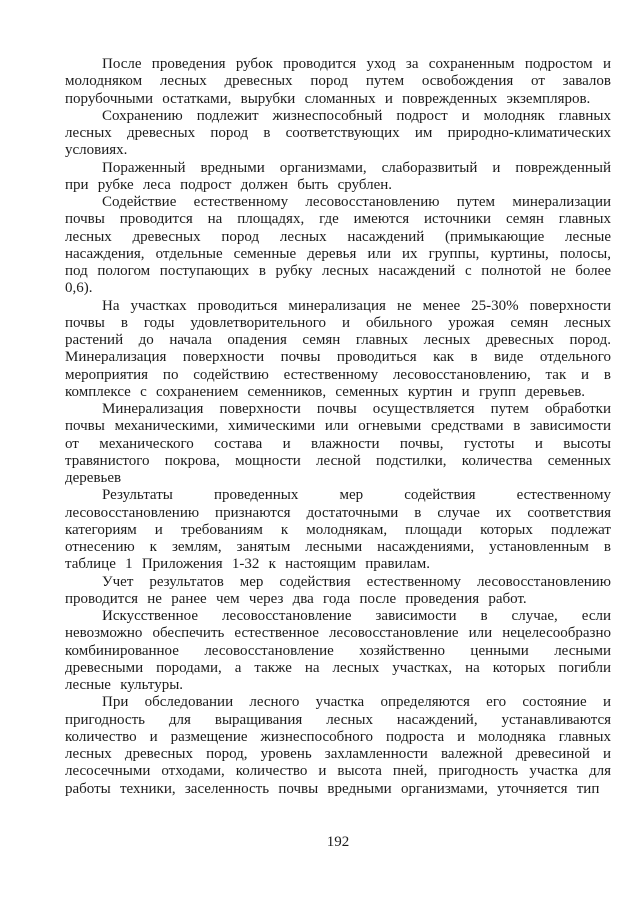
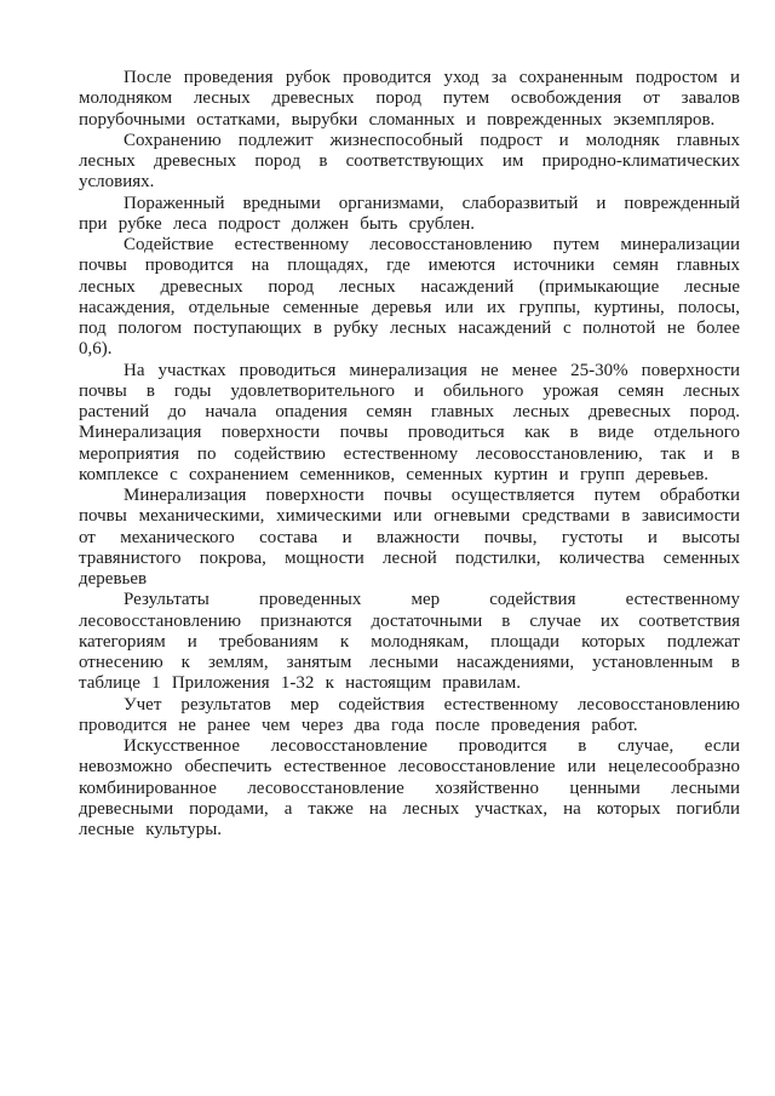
  После проведения рубок проводится уход за сохраненным подростом и молодняком лесных древесных пород путем освобождения от завалов порубочными остатками, вырубки сломанных и поврежденных экземпляров.
  Сохранению подлежит жизнеспособный подрост и молодняк главных лесных древесных пород в соответствующих им природно-климатических условиях.
  Пораженный вредными организмами, слаборазвитый и поврежденный при рубке леса подрост должен быть срублен.
  Содействие естественному лесовосстановлению путем минерализации почвы проводится на площадях, где имеются источники семян главных лесных древесных пород лесных насаждений (примыкающие лесные насаждения, отдельные семенные деревья или их группы, куртины, полосы, под пологом поступающих в рубку лесных насаждений с полнотой не более 0,6).
  На участках проводиться минерализация не менее 25-30% поверхности почвы в годы удовлетворительного и обильного урожая семян лесных растений до начала опадения семян главных лесных древесных пород. Минерализация поверхности почвы проводиться как в виде отдельного мероприятия по содействию естественному лесовосстановлению, так и в комплексе с сохранением семенников, семенных куртин и групп деревьев.
  Минерализация поверхности почвы осуществляется путем обработки почвы механическими, химическими или огневыми средствами в зависимости от механического состава и влажности почвы, густоты и высоты травянистого покрова, мощности лесной подстилки, количества семенных деревьев
  Результаты проведенных мер содействия естественному лесовосстановлению признаются достаточными в случае их соответствия категориям и требованиям к молоднякам, площади которых подлежат отнесению к землям, занятым лесными насаждениями, установленным в таблице 1 Приложения 1-32 к настоящим правилам.
  Учет результатов мер содействия естественному лесовосстановлению проводится не ранее чем через два года после проведения работ.
- Искусственное лесовосстановление зависимости в случае, если невозможно обеспечить естественное лесовосстановление или нецелесообразно комбинированное лесовосстановление хозяйственно ценными лесными древесными породами, а также на лесных участках, на которых погибли лесные культуры.
+ Искусственное лесовосстановление проводится в случае, если невозможно обеспечить естественное лесовосстановление или нецелесообразно комбинированное лесовосстановление хозяйственно ценными лесными древесными породами, а также на лесных участках, на которых погибли лесные культуры.
- При обследовании лесного участка определяются его состояние и пригодность для выращивания лесных насаждений, устанавливаются количество и размещение жизнеспособного подроста и молодняка главных лесных древесных пород, уровень захламленности валежной древесиной и лесосечными отходами, количество и высота пней, пригодность участка для работы техники, заселенность почвы вредными организмами, уточняется тип
- 192
